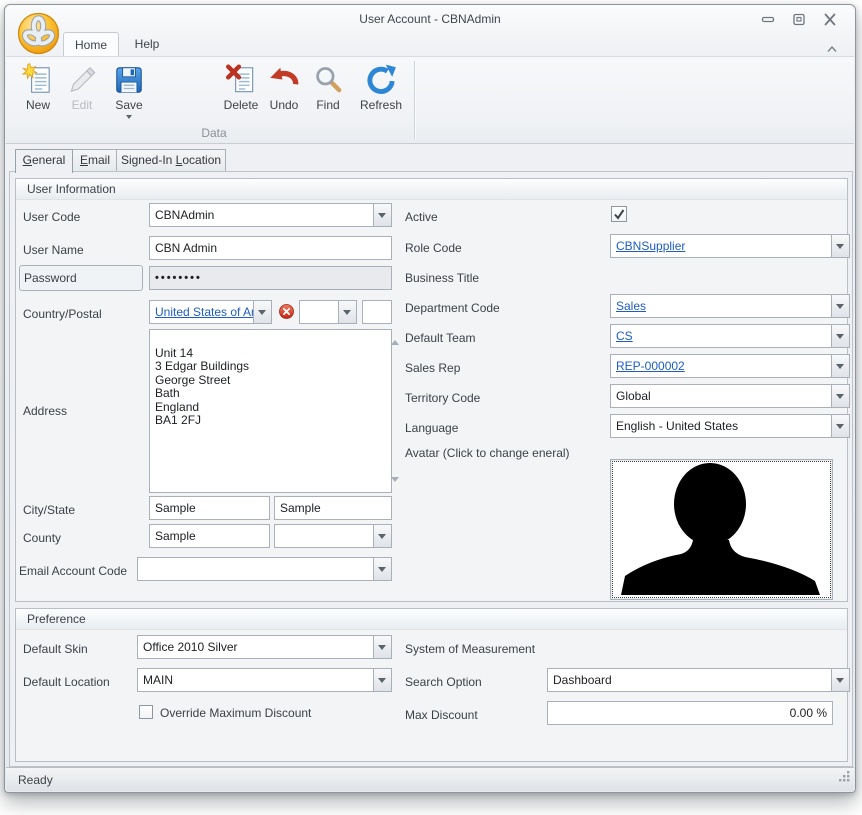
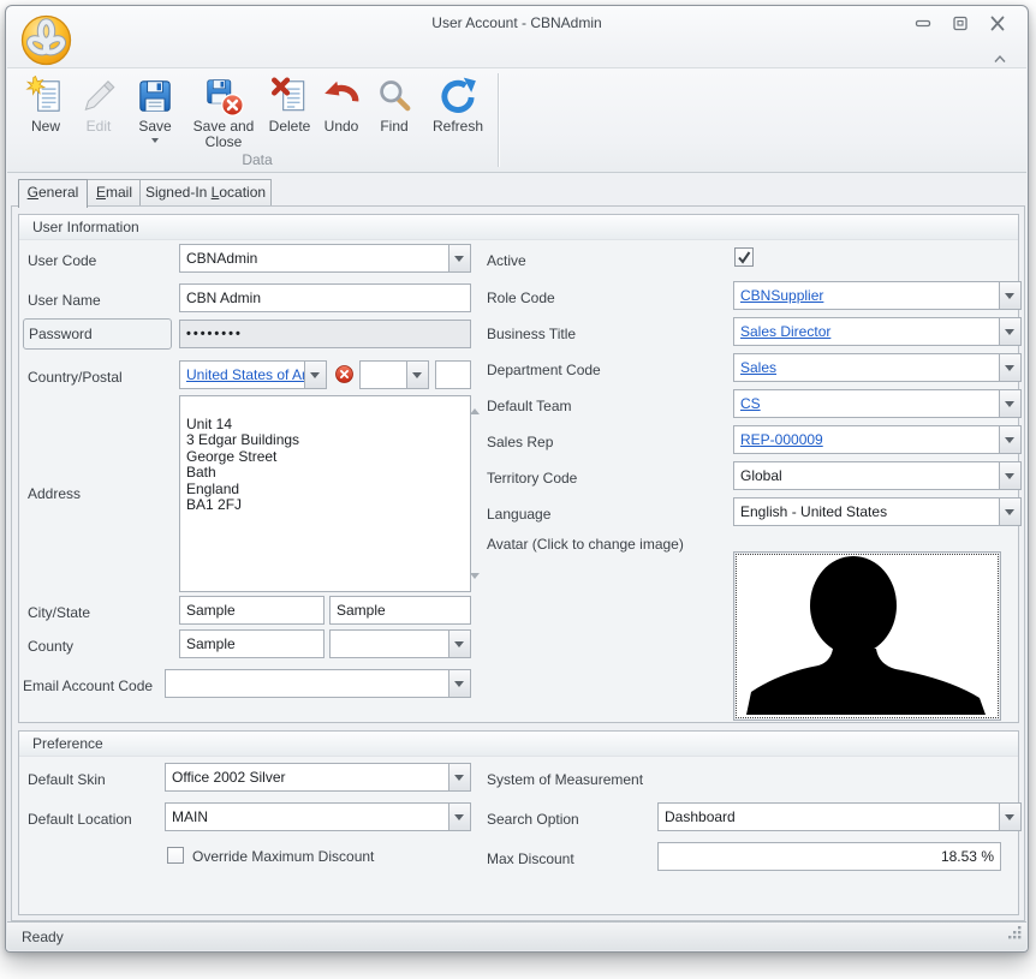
  User Account - CBNAdmin
- Home
- Help
  New
  Edit
  Save
+ Save and Close
  Delete
  Undo
  Find
  Refresh
  Data
  General
  Email
  Signed-In Location
  User Information
  User Code
  CBNAdmin
  User Name
  CBN Admin
  Password
  ••••••••
  Country/Postal
  United States of A
  Address
  Unit 14
  3 Edgar Buildings
  George Street
  Bath
  England
  BA1 2FJ
  City/State
  Sample
  Sample
  County
  Sample
  Email Account Code
  Active
  Role Code
  CBNSupplier
  Business Title
+ Sales Director
  Department Code
  Sales
  Default Team
  CS
  Sales Rep
- REP-000002
+ REP-000009
  Territory Code
  Global
  Language
  English - United States
- Avatar (Click to change eneral)
+ Avatar (Click to change image)
  Preference
  Default Skin
- Office 2010 Silver
+ Office 2002 Silver
  Default Location
  MAIN
  Override Maximum Discount
  System of Measurement
  Search Option
  Dashboard
  Max Discount
- 0.00 %
+ 18.53 %
  Ready
